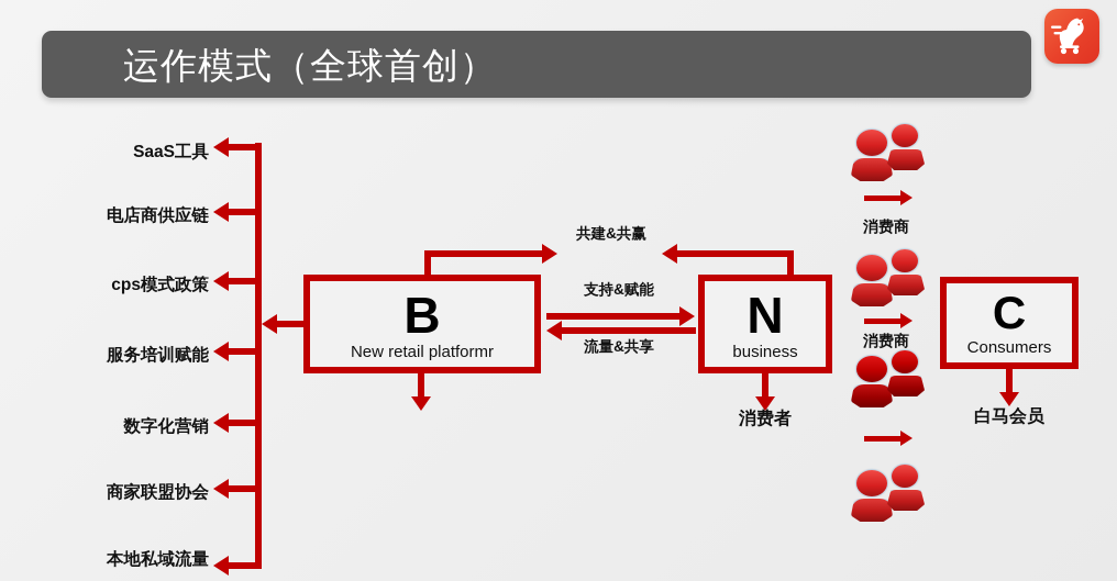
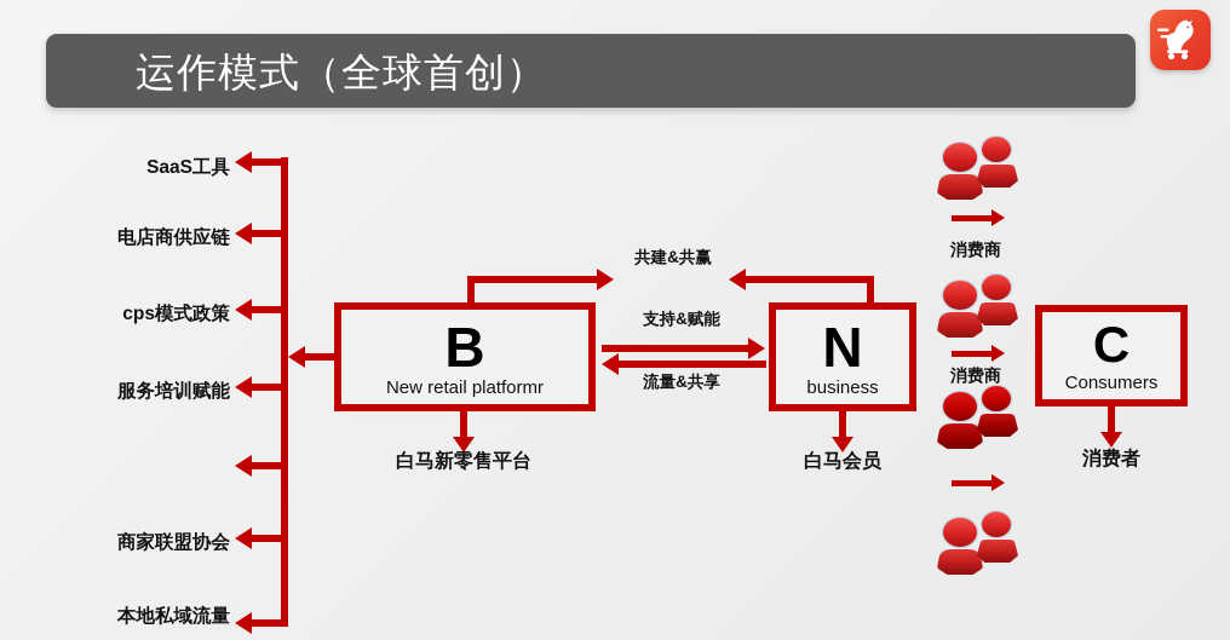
  运作模式（全球首创）
  SaaS工具
  电店商供应链
  cps模式政策
  服务培训赋能
- 数字化营销
  商家联盟协会
  本地私域流量
  B
  New retail platformr
+ 白马新零售平台
  N
  business
- 消费者
+ 白马会员
  C
  Consumers
- 白马会员
+ 消费者
  共建&共赢
  支持&赋能
  流量&共享
  消费商
  消费商
